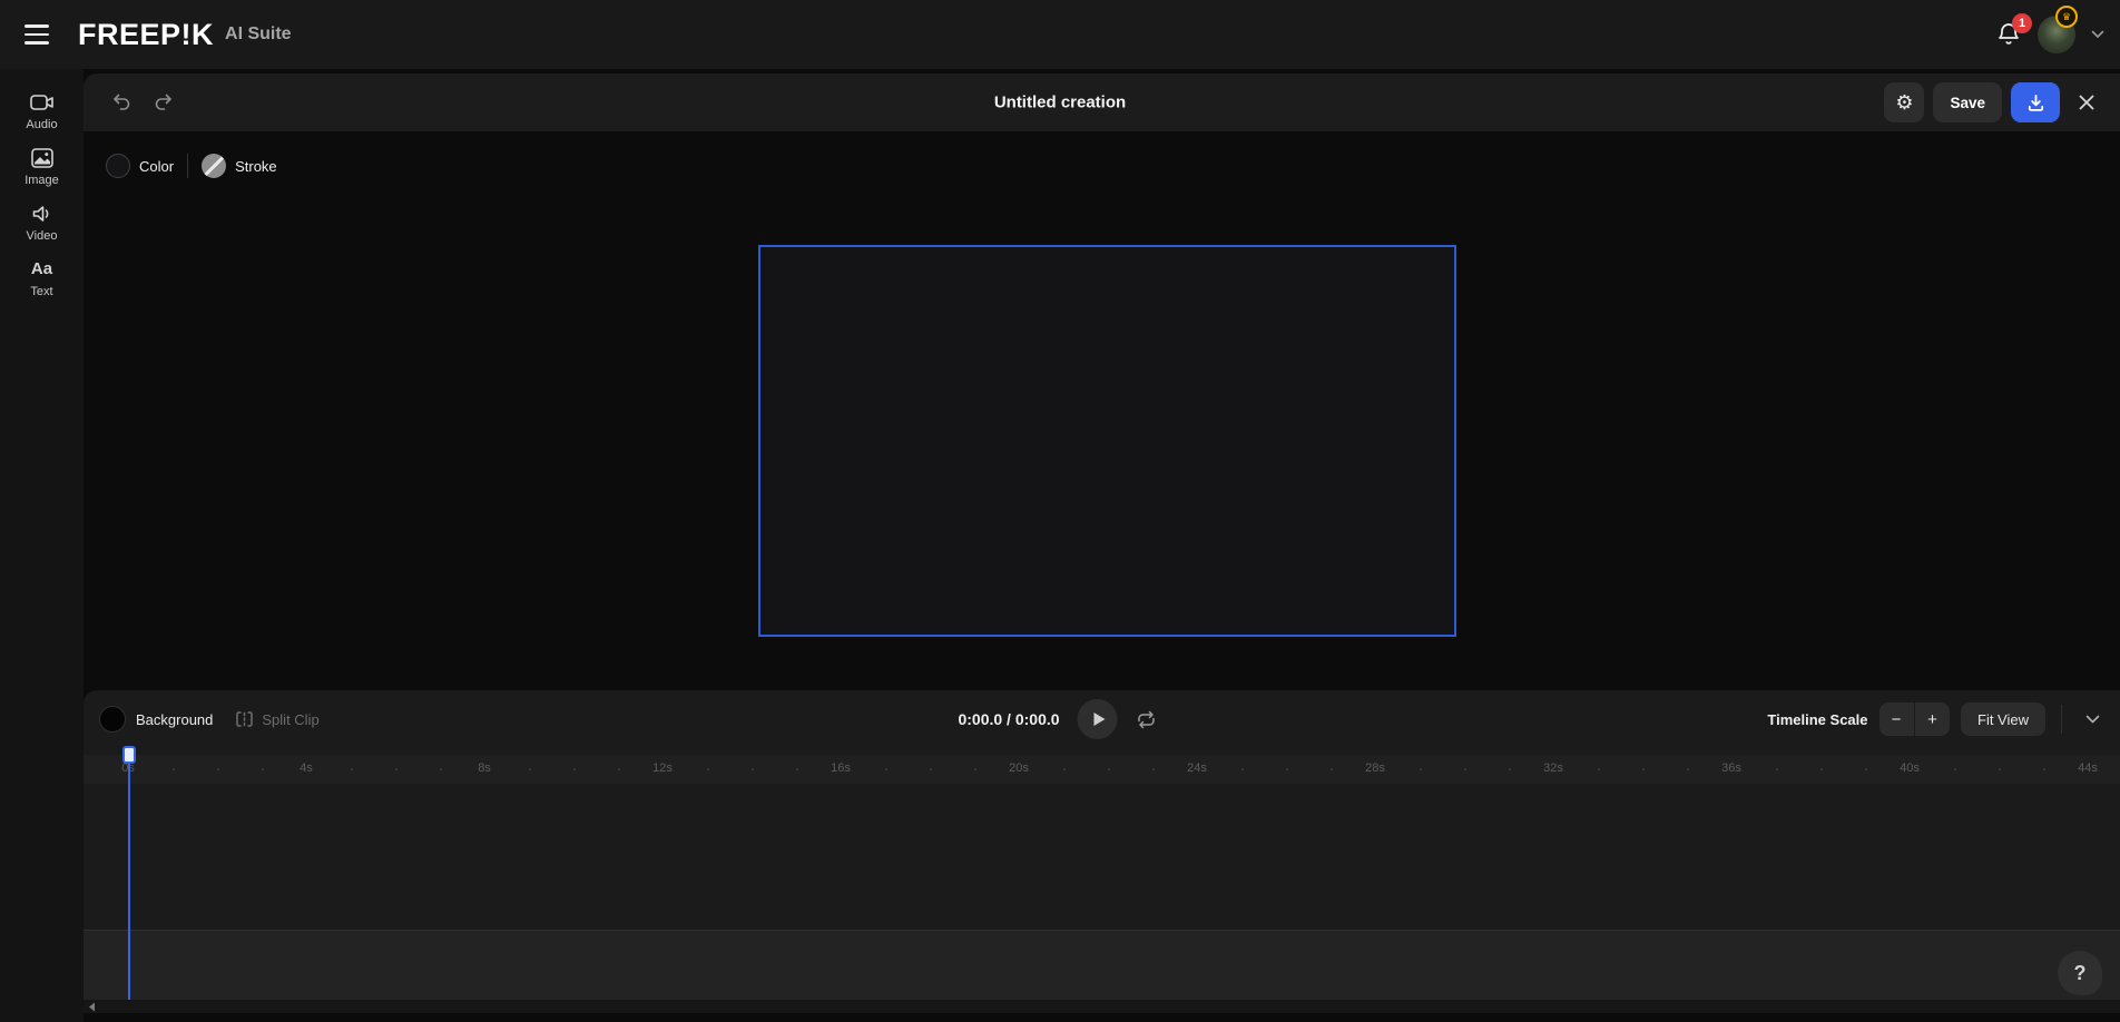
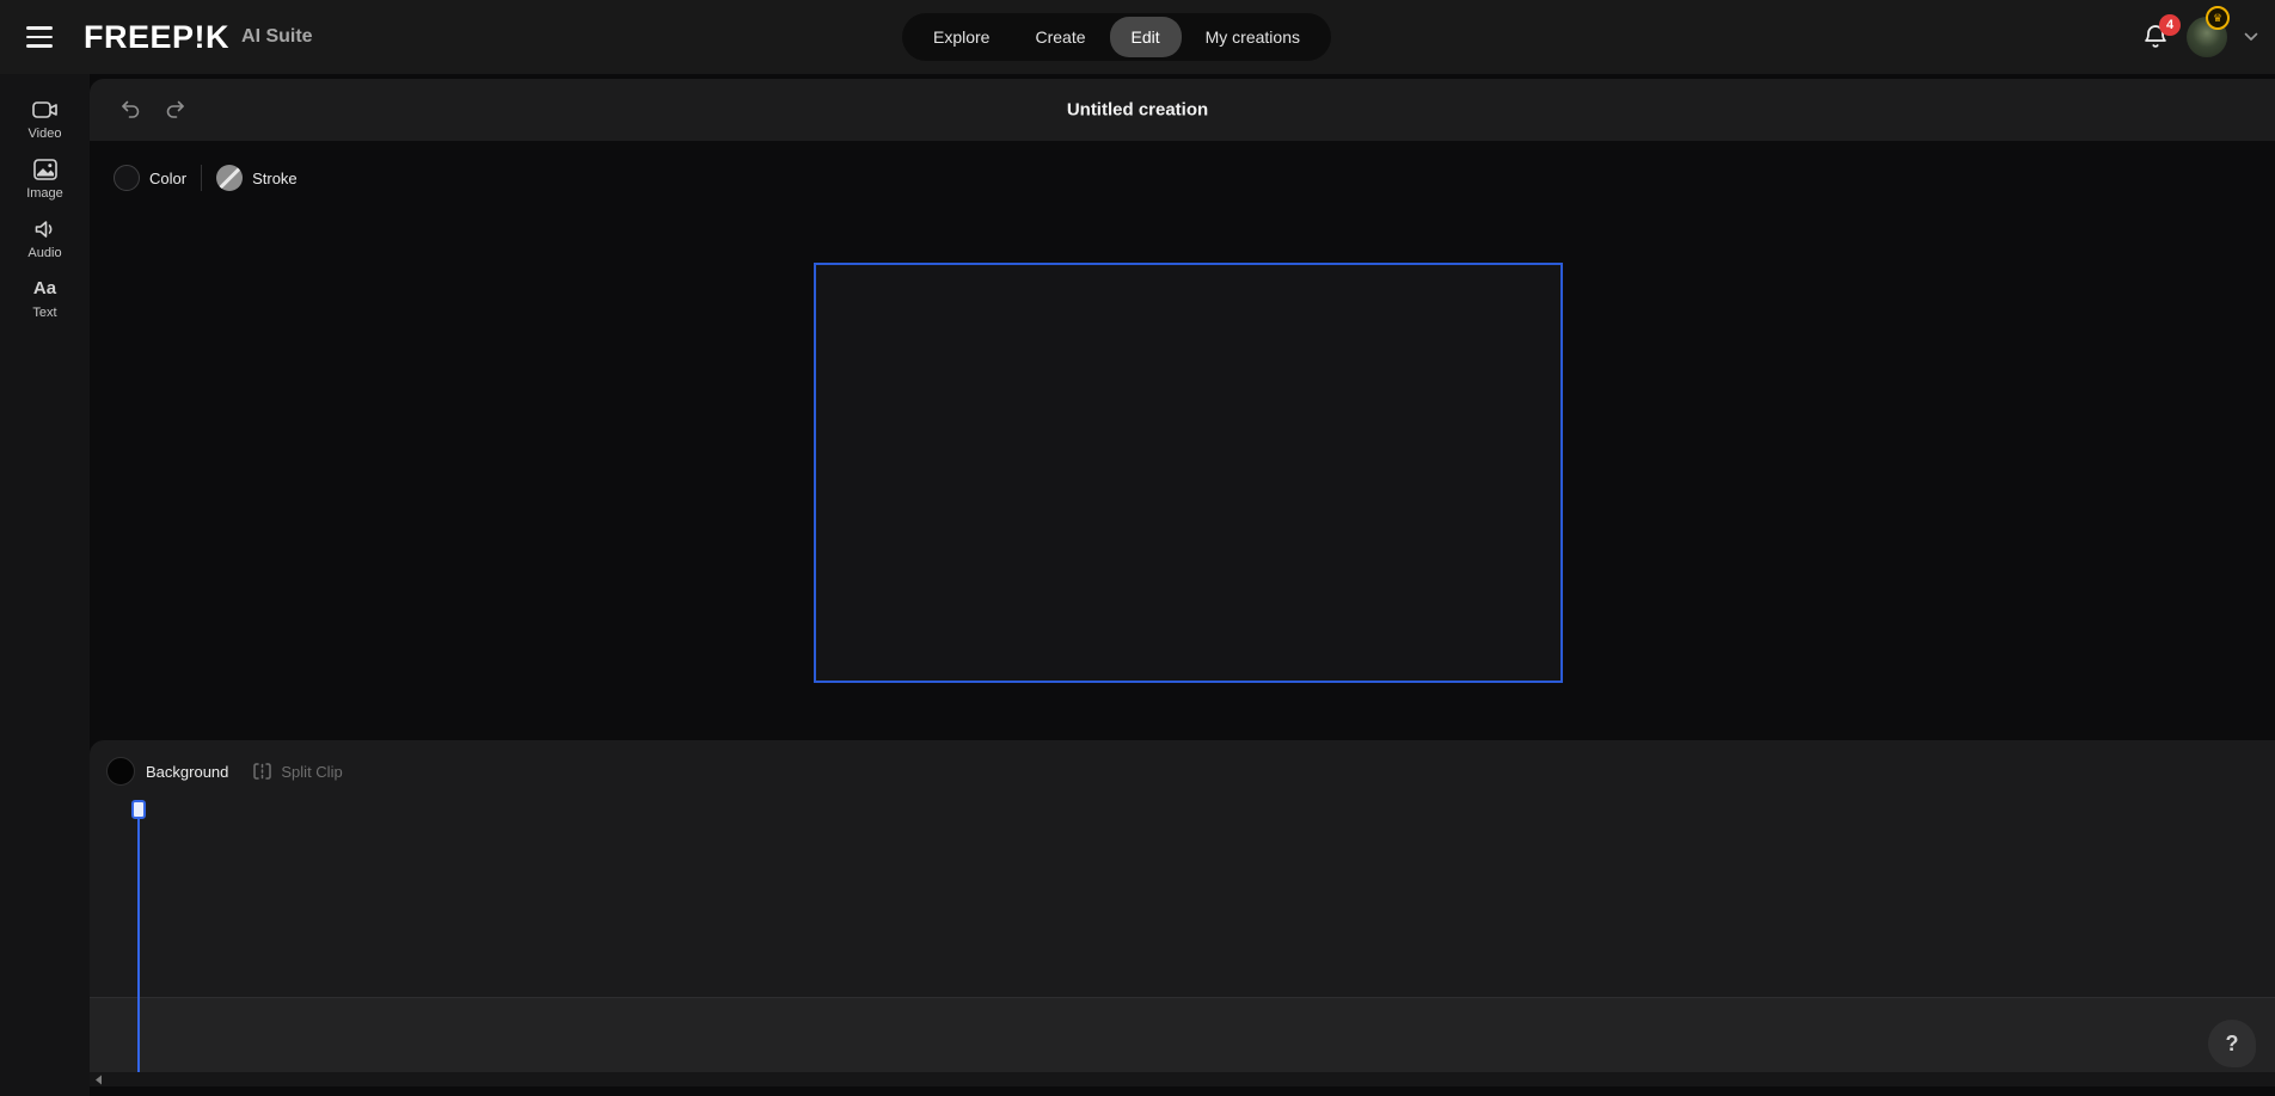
  FREEP!K
  AI Suite
+ Explore
+ Create
+ Edit
+ My creations
- 1
+ 4
  ♛
- Audio
+ Video
  Image
- Video
+ Audio
  Aa
  Text
  Untitled creation
- ⚙
- Save
  Color
  Stroke
  Background
  Split Clip
- 0:00.0 / 0:00.0
- Timeline Scale
- −
- +
- Fit View
- 0s
- 4s
- 8s
- 12s
- 16s
- 20s
- 24s
- 28s
- 32s
- 36s
- 40s
- 44s
  ?
